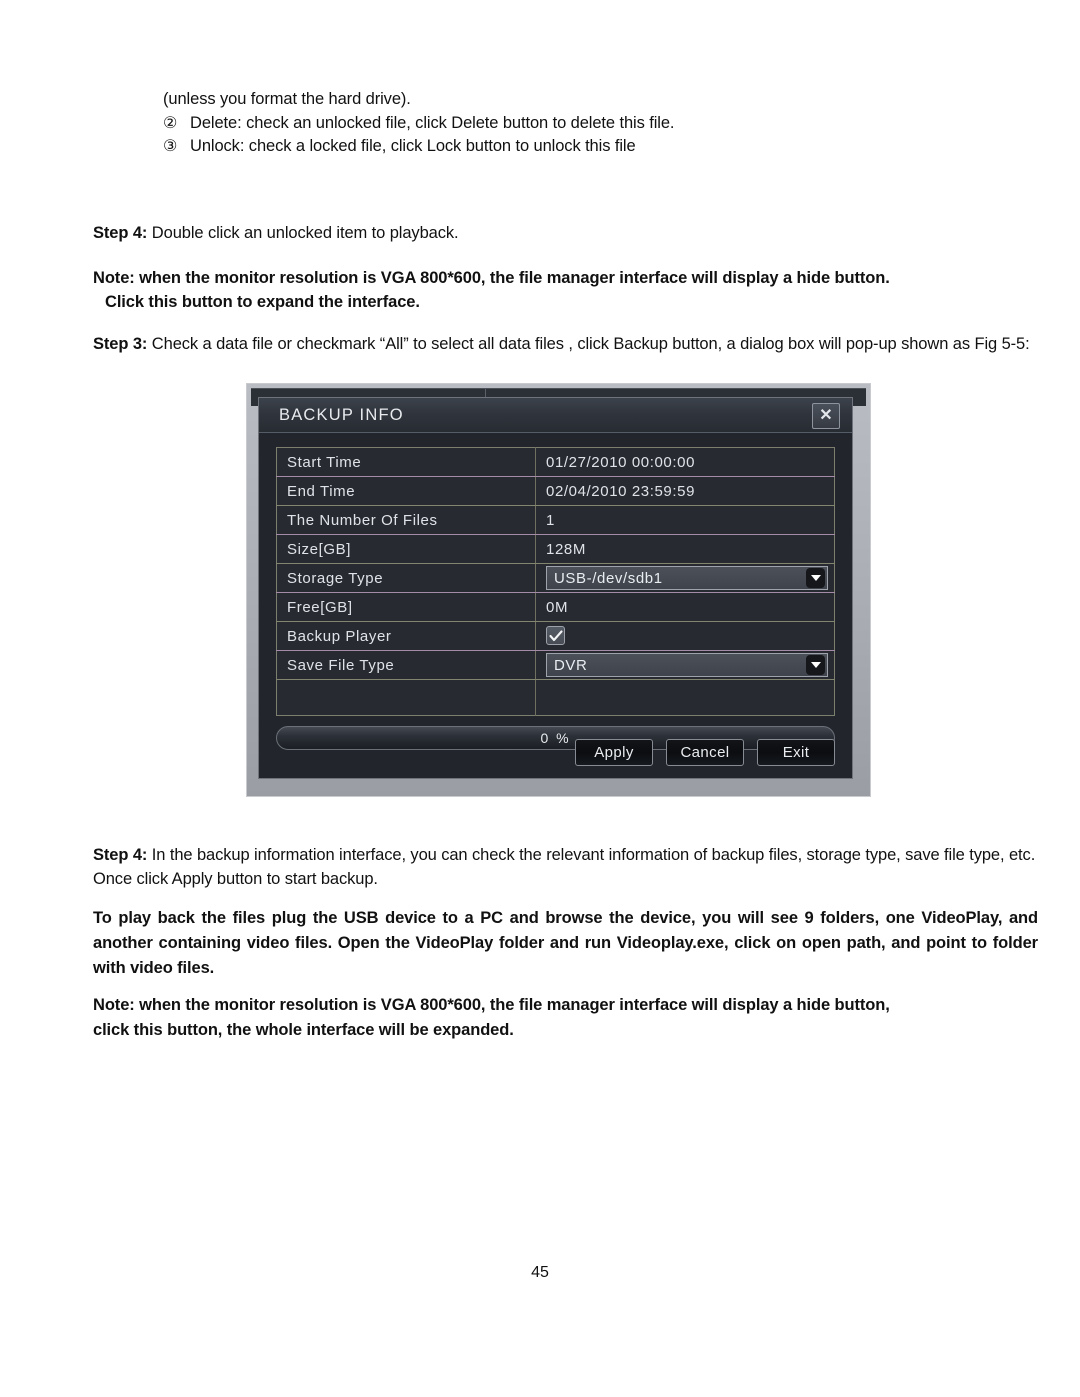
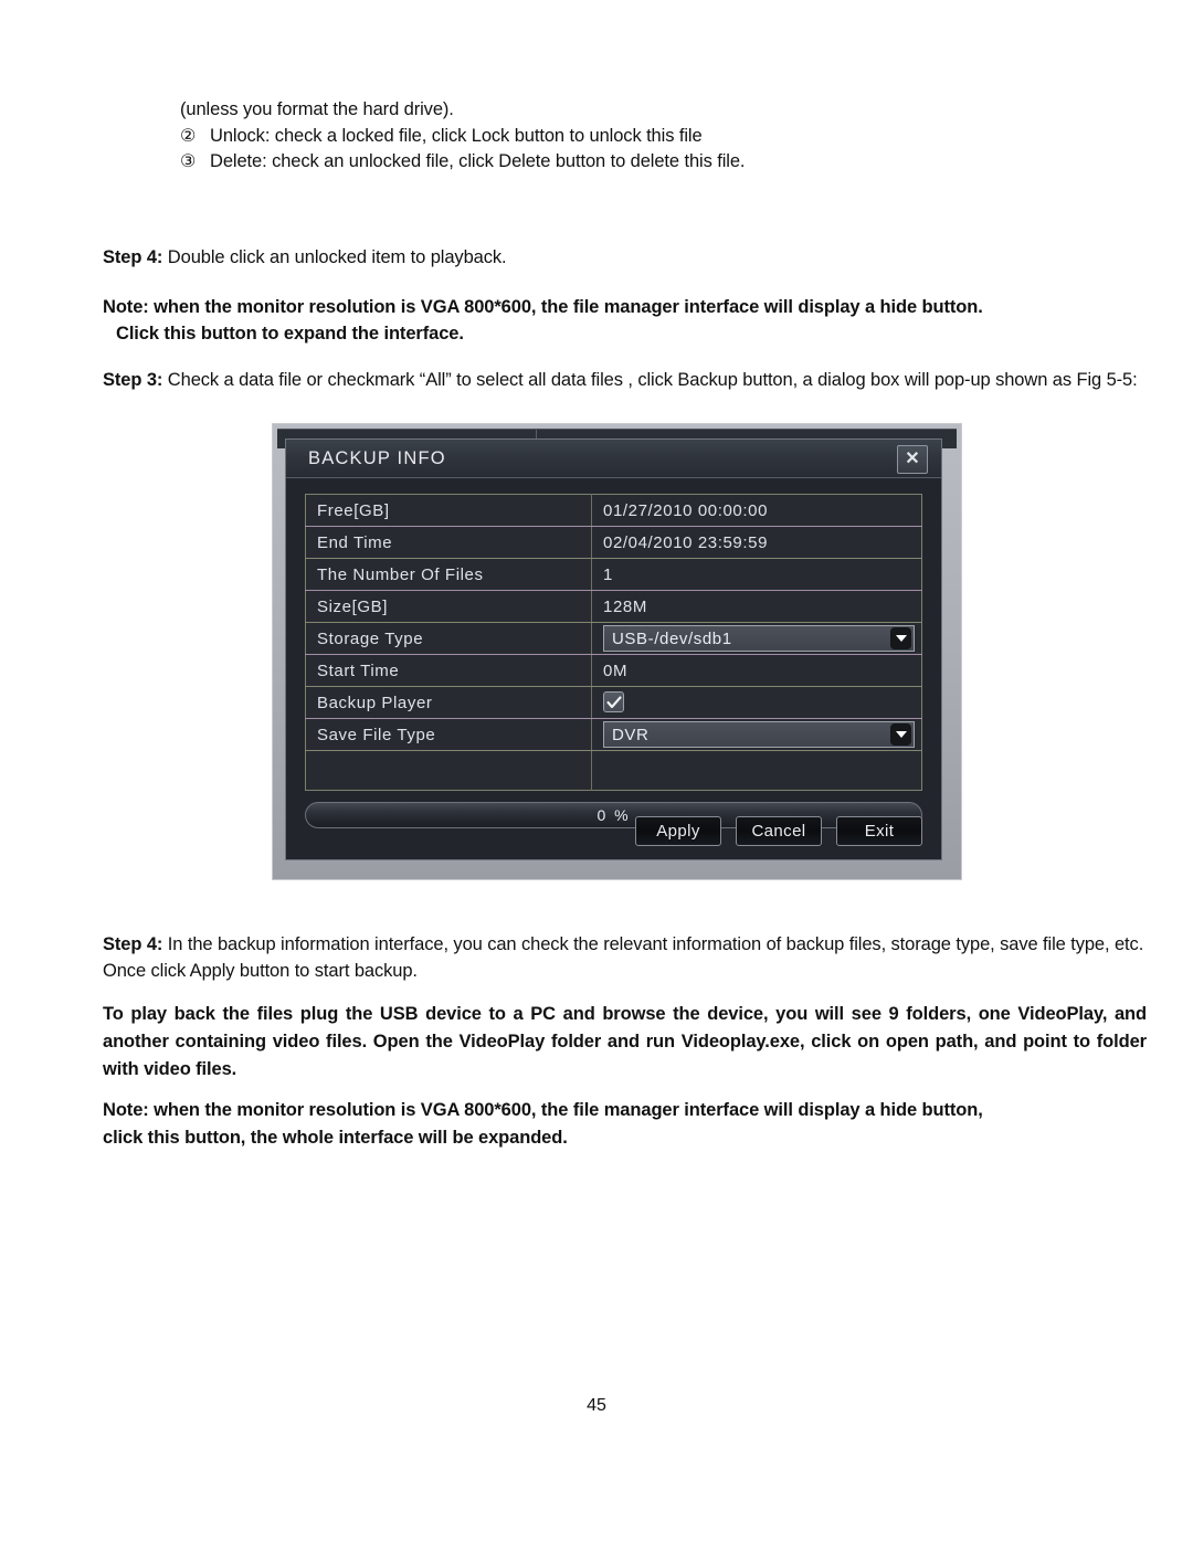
  (unless you format the hard drive).
  ②
- Delete: check an unlocked file, click Delete button to delete this file.
+ Unlock: check a locked file, click Lock button to unlock this file
  ③
- Unlock: check a locked file, click Lock button to unlock this file
+ Delete: check an unlocked file, click Delete button to delete this file.
  Step 4: Double click an unlocked item to playback.
  Note: when the monitor resolution is VGA 800*600, the file manager interface will display a hide button.
  Click this button to expand the interface.
  Step 3: Check a data file or checkmark “All” to select all data files , click Backup button, a dialog box will pop-up shown as Fig 5-5:
  BACKUP INFO
  ✕
- Start Time	01/27/2010 00:00:00
+ Free[GB]	01/27/2010 00:00:00
  End Time	02/04/2010 23:59:59
  The Number Of Files	1
  Size[GB]	128M
  Storage Type	USB-/dev/sdb1
- Free[GB]	0M
+ Start Time	0M
  Backup Player
  Save File Type	DVR
  0 %
  Apply
  Cancel
  Exit
  Step 4: In the backup information interface, you can check the relevant information of backup files, storage type, save file type, etc. Once click Apply button to start backup.
  To play back the files plug the USB device to a PC and browse the device, you will see 9 folders, one VideoPlay, and another containing video files. Open the VideoPlay folder and run Videoplay.exe, click on open path, and point to folder with video files.
  Note: when the monitor resolution is VGA 800*600, the file manager interface will display a hide button,
  click this button, the whole interface will be expanded.
  45
